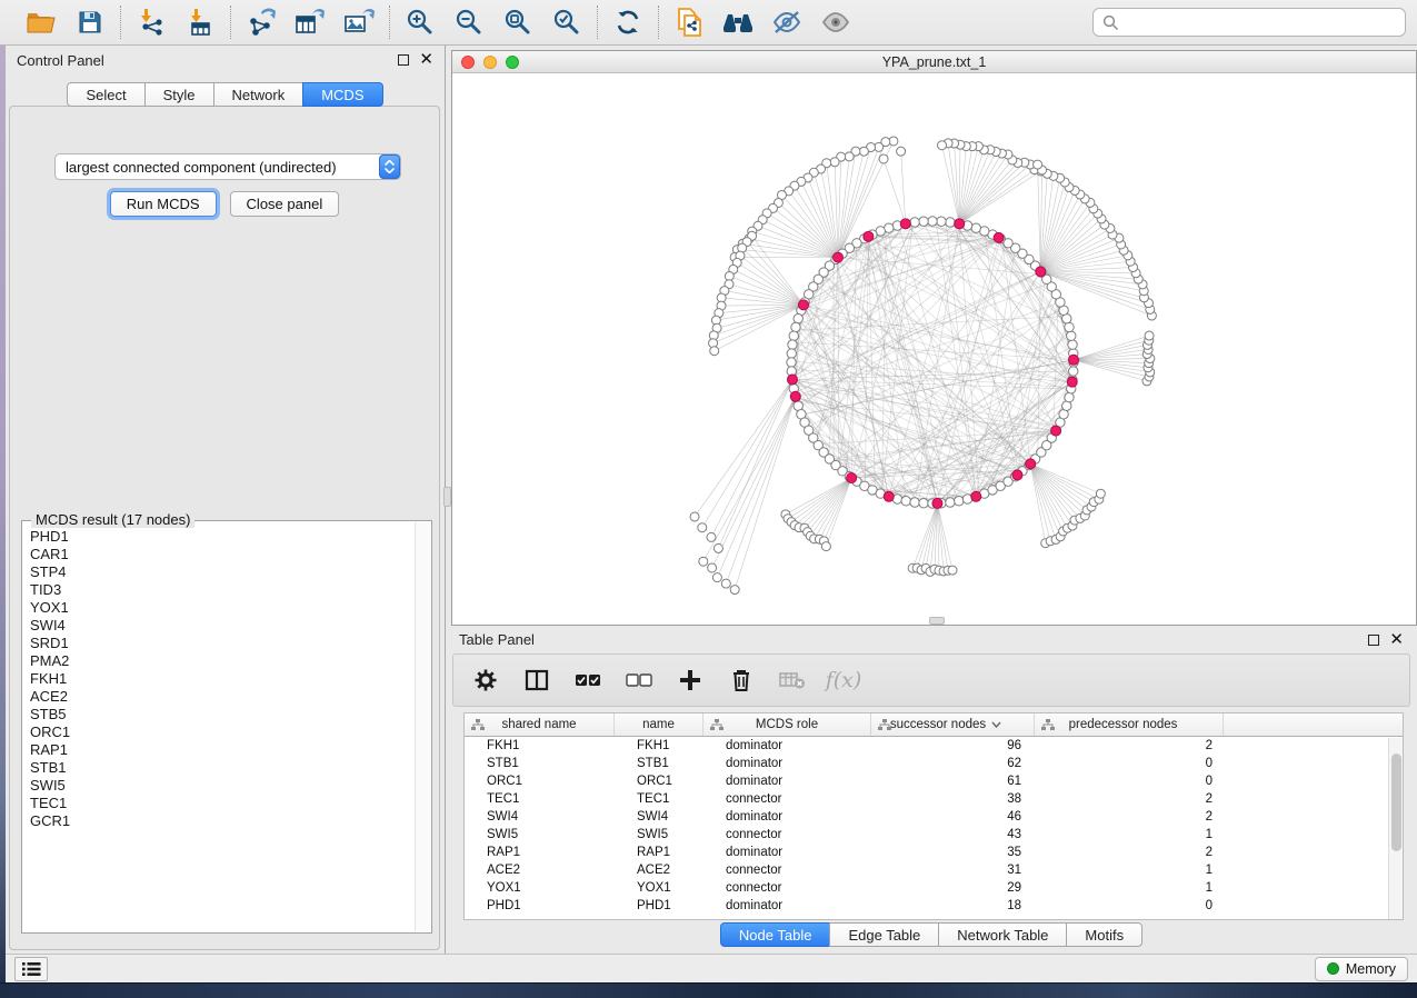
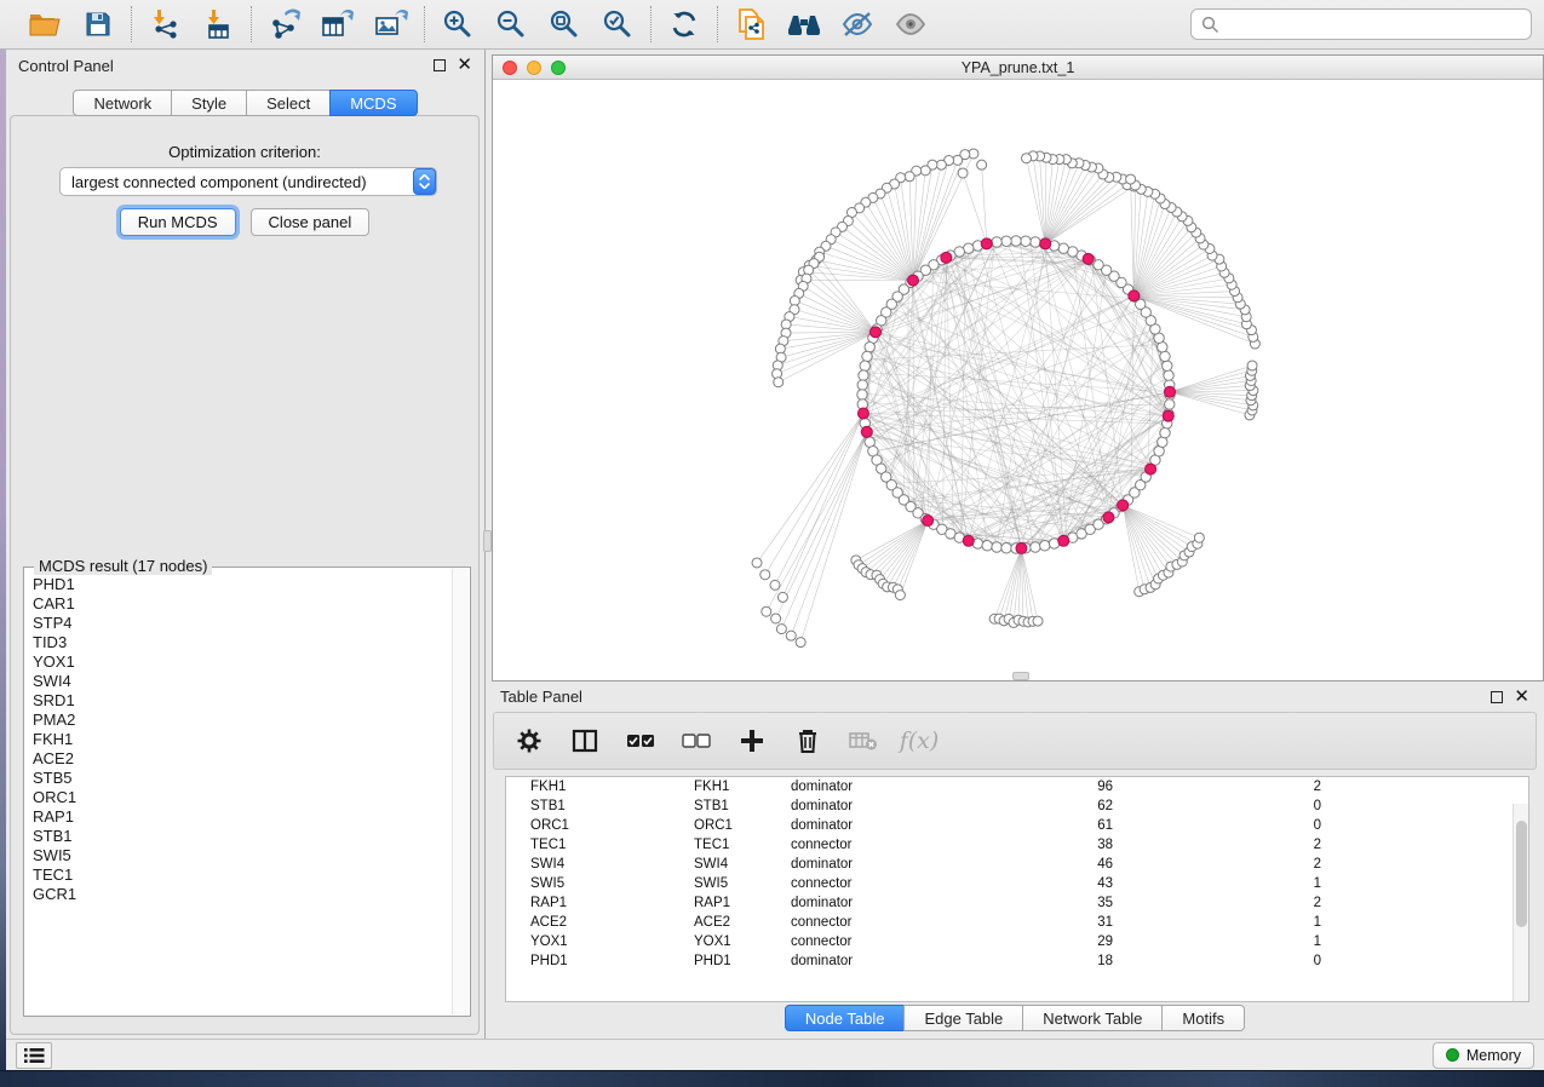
  Control Panel
  ✕
- Select
+ Network
  Style
- Network
+ Select
  MCDS
+ Optimization criterion:
  largest connected component (undirected)
  Run MCDS
  Close panel
  MCDS result (17 nodes)
  PHD1
  CAR1
  STP4
  TID3
  YOX1
  SWI4
  SRD1
  PMA2
  FKH1
  ACE2
  STB5
  ORC1
  RAP1
  STB1
  SWI5
  TEC1
  GCR1
  YPA_prune.txt_1
  Table Panel
  ✕
  f(x)
- shared name
- name
- MCDS role
- successor nodes
- predecessor nodes
  FKH1
  FKH1
  dominator
  96
  2
  STB1
  STB1
  dominator
  62
  0
  ORC1
  ORC1
  dominator
  61
  0
  TEC1
  TEC1
  connector
  38
  2
  SWI4
  SWI4
  dominator
  46
  2
  SWI5
  SWI5
  connector
  43
  1
  RAP1
  RAP1
  dominator
  35
  2
  ACE2
  ACE2
  connector
  31
  1
  YOX1
  YOX1
  connector
  29
  1
  PHD1
  PHD1
  dominator
  18
  0
  Node Table
  Edge Table
  Network Table
  Motifs
  Memory
